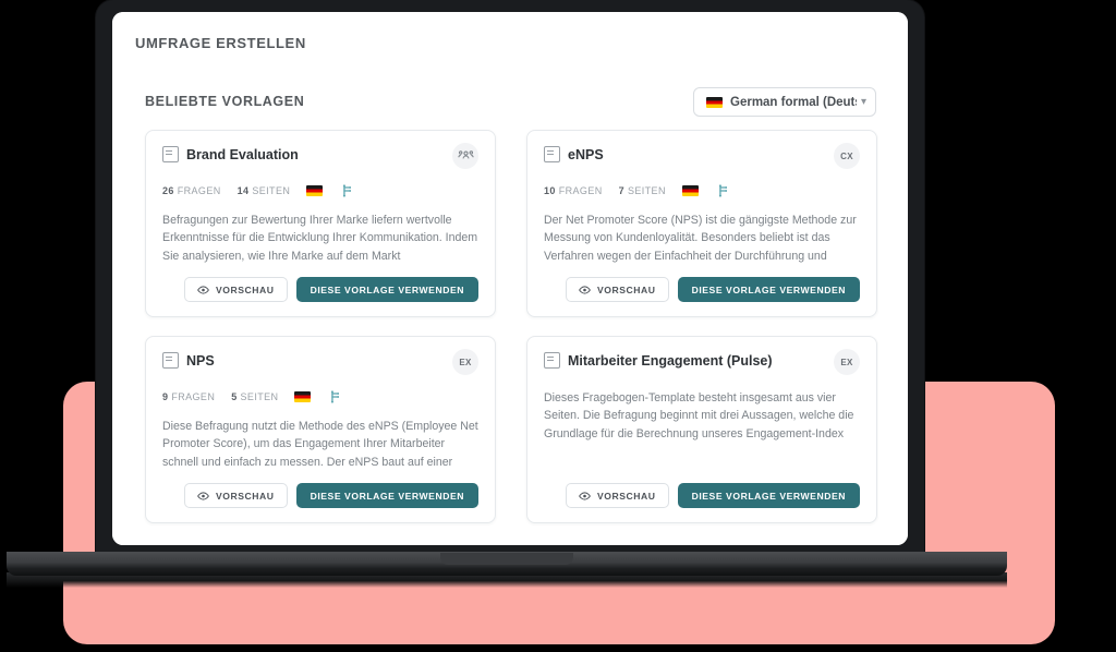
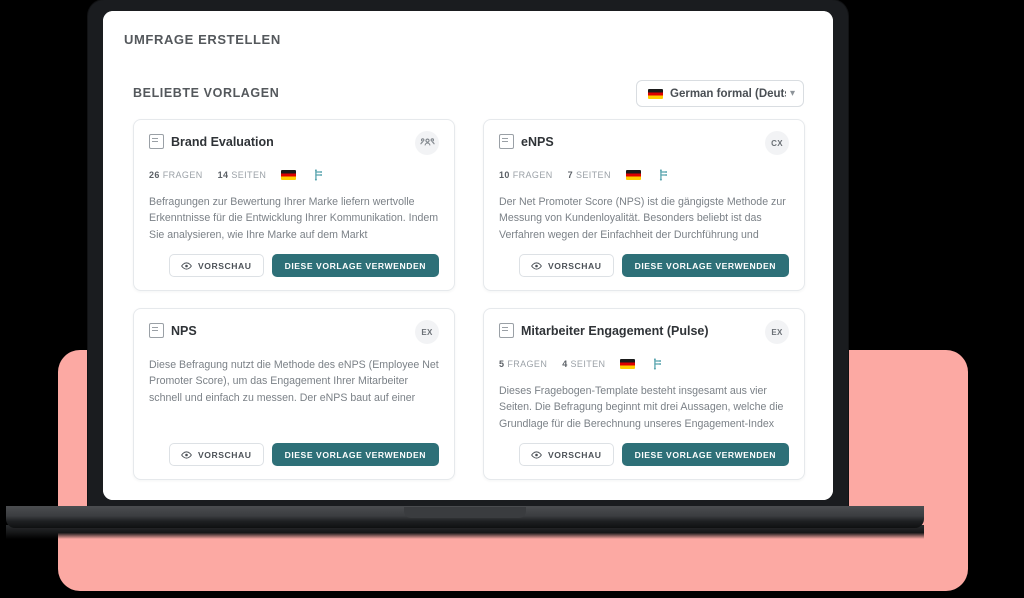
  UMFRAGE ERSTELLEN
  BELIEBTE VORLAGEN
  German formal (Deut
  ▾
  Brand Evaluation
  26 FRAGEN
  14 SEITEN
  Befragungen zur Bewertung Ihrer Marke liefern wertvolle Erkenntnisse für die Entwicklung Ihrer Kommunikation. Indem Sie analysieren, wie Ihre Marke auf dem Markt
  VORSCHAU
  DIESE VORLAGE VERWENDEN
  eNPS
  CX
  10 FRAGEN
  7 SEITEN
  Der Net Promoter Score (NPS) ist die gängigste Methode zur Messung von Kundenloyalität. Besonders beliebt ist das Verfahren wegen der Einfachheit der Durchführung und
  VORSCHAU
  DIESE VORLAGE VERWENDEN
  NPS
  EX
- 9 FRAGEN
- 5 SEITEN
  Diese Befragung nutzt die Methode des eNPS (Employee Net Promoter Score), um das Engagement Ihrer Mitarbeiter schnell und einfach zu messen. Der eNPS baut auf einer
  VORSCHAU
  DIESE VORLAGE VERWENDEN
  Mitarbeiter Engagement (Pulse)
  EX
+ 5 FRAGEN
+ 4 SEITEN
  Dieses Fragebogen-Template besteht insgesamt aus vier Seiten. Die Befragung beginnt mit drei Aussagen, welche die Grundlage für die Berechnung unseres Engagement-Index
  VORSCHAU
  DIESE VORLAGE VERWENDEN
